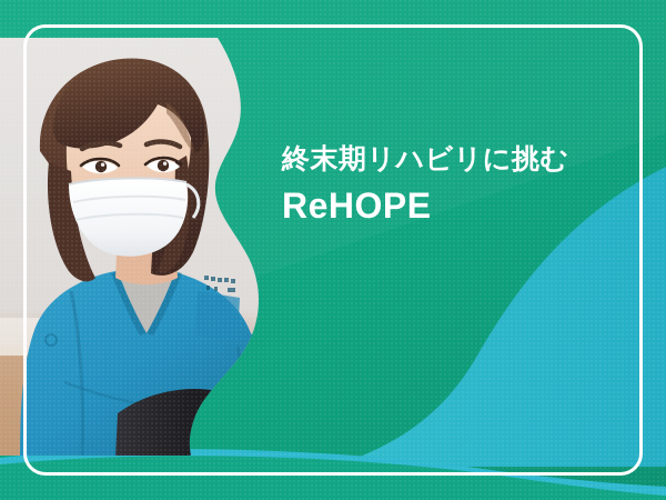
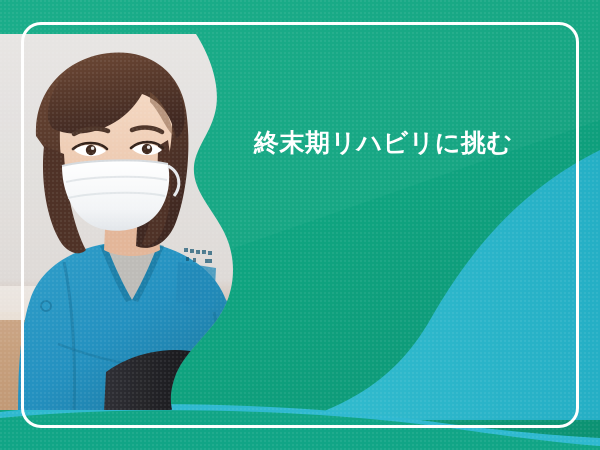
  終末期リハビリに挑む
- ReHOPE
